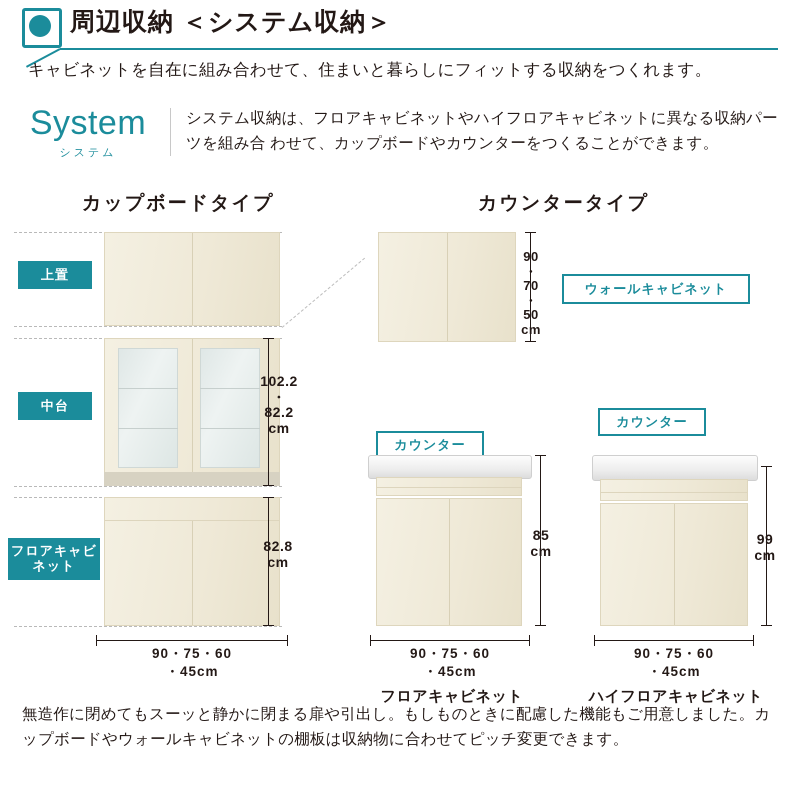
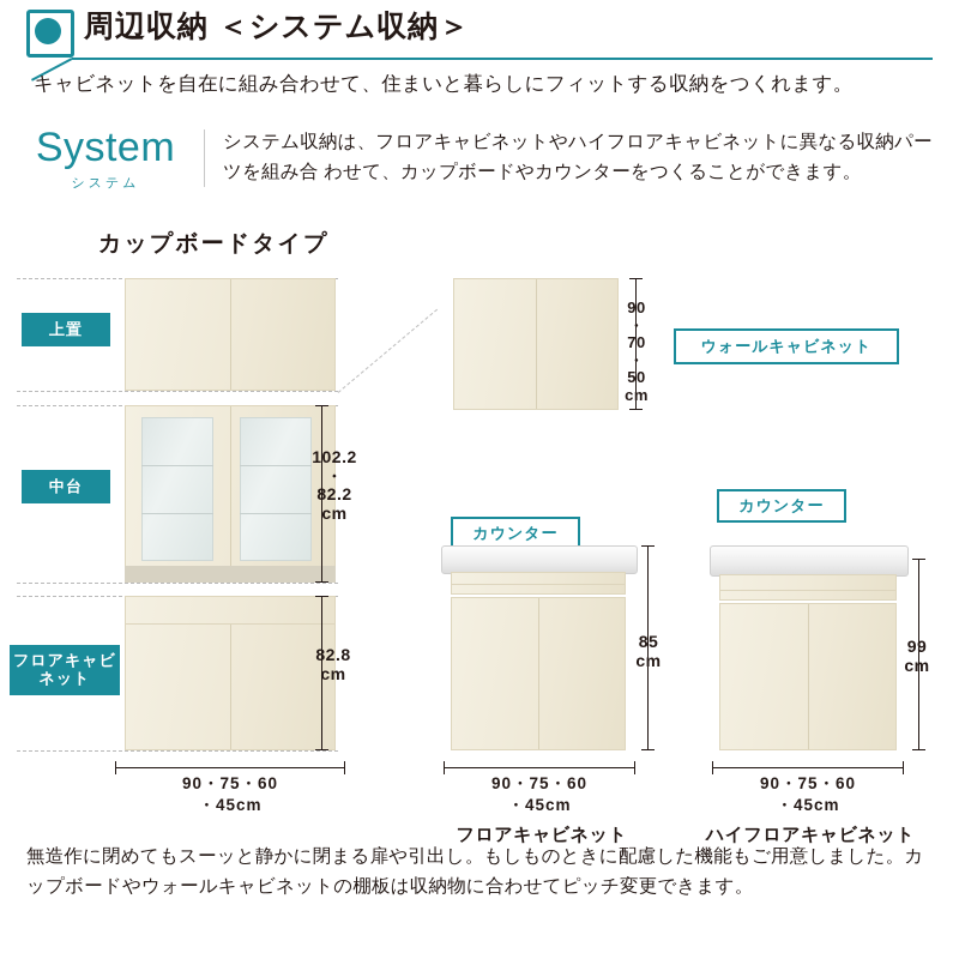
  周辺収納 ＜システム収納＞
  キャビネットを自在に組み合わせて、住まいと暮らしにフィットする収納をつくれます。
  System
  システム
  システム収納は、フロアキャビネットやハイフロアキャビネットに異なる収納パーツを組み合 わせて、カップボードやカウンターをつくることができます。
  カップボードタイプ
- カウンタータイプ
  上置
  中台
  フロアキャビ
  ネット
  102.2
  ・
  82.2
  cm
  82.8
  cm
  90・75・60
  ・45cm
  90
  ・
  70
  ・
  50
  cm
  ウォールキャビネット
  カウンター
  85
  cm
  90・75・60
  ・45cm
  フロアキャビネット
  カウンター
  99
  cm
  90・75・60
  ・45cm
  ハイフロアキャビネット
  無造作に閉めてもスーッと静かに閉まる扉や引出し。もしものときに配慮した機能もご用意しました。カップボードやウォールキャビネットの棚板は収納物に合わせてピッチ変更できます。
